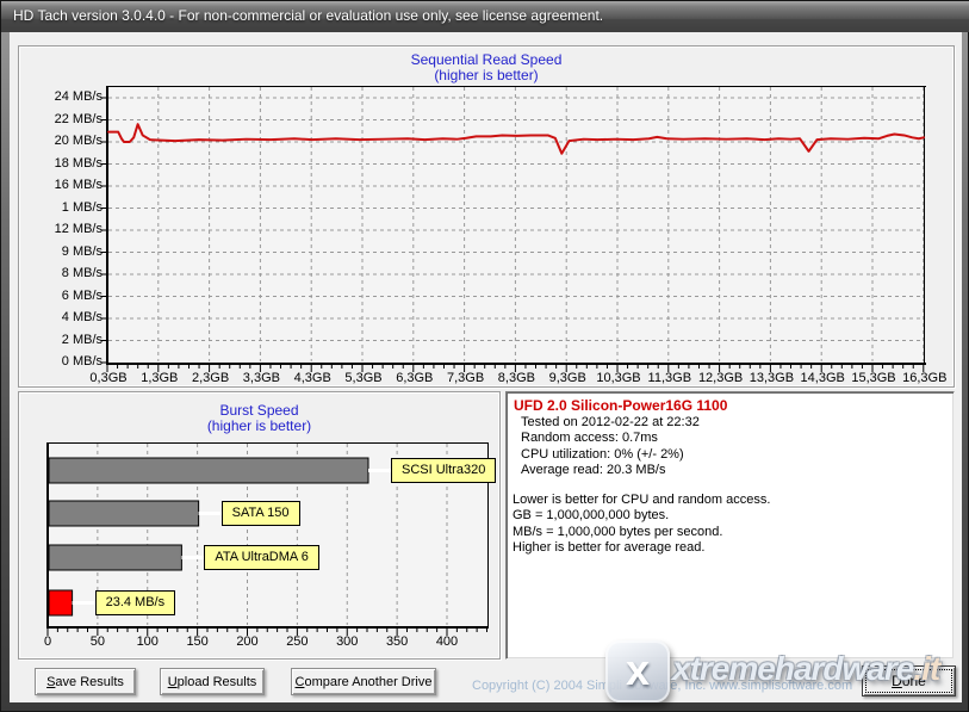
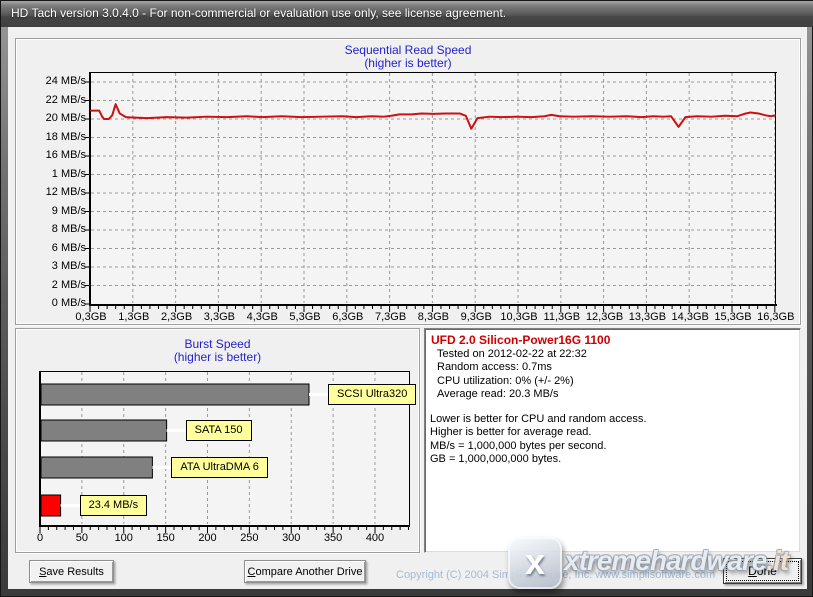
  HD Tach version 3.0.4.0 - For non-commercial or evaluation use only, see license agreement.
  Sequential Read Speed
  (higher is better)
  24 MB/s
  22 MB/s
  20 MB/s
  18 MB/s
  16 MB/s
  1 MB/s
  12 MB/s
  9 MB/s
  8 MB/s
  6 MB/s
- 4 MB/s
+ 3 MB/s
  2 MB/s
  0 MB/s
  0,3GB
  1,3GB
  2,3GB
  3,3GB
  4,3GB
  5,3GB
  6,3GB
  7,3GB
  8,3GB
  9,3GB
  10,3GB
  11,3GB
  12,3GB
  13,3GB
  14,3GB
  15,3GB
  16,3GB
  Burst Speed
  (higher is better)
  SCSI Ultra320
  SATA 150
  ATA UltraDMA 6
  23.4 MB/s
  0
  50
  100
  150
  200
  250
  300
  350
  400
  UFD 2.0 Silicon-Power16G 1100
  Tested on 2012-02-22 at 22:32
  Random access: 0.7ms
  CPU utilization: 0% (+/- 2%)
  Average read: 20.3 MB/s
  Lower is better for CPU and random access.
- GB = 1,000,000,000 bytes.
+ Higher is better for average read.
  MB/s = 1,000,000 bytes per second.
- Higher is better for average read.
+ GB = 1,000,000,000 bytes.
  Save Results
- Upload Results
  Compare Another Drive
  Copyright (C) 2004 Sime, Inc. www.simplisoftware.com
  Done
  x
  xtremehardware.it
